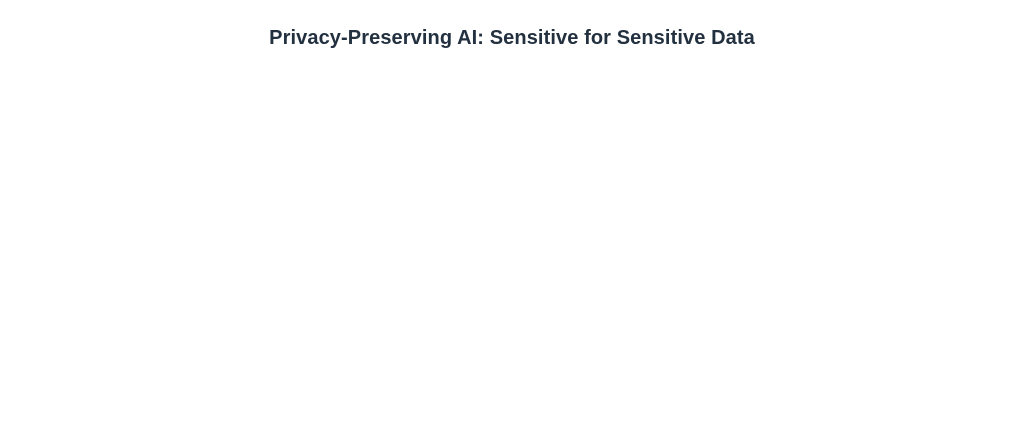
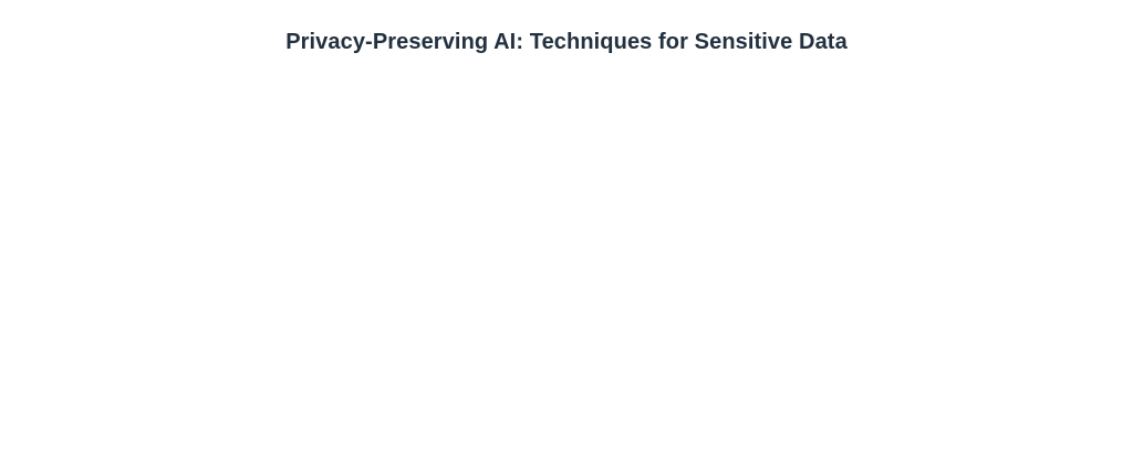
- Privacy-Preserving AI: Sensitive for Sensitive Data
+ Privacy-Preserving AI: Techniques for Sensitive Data
